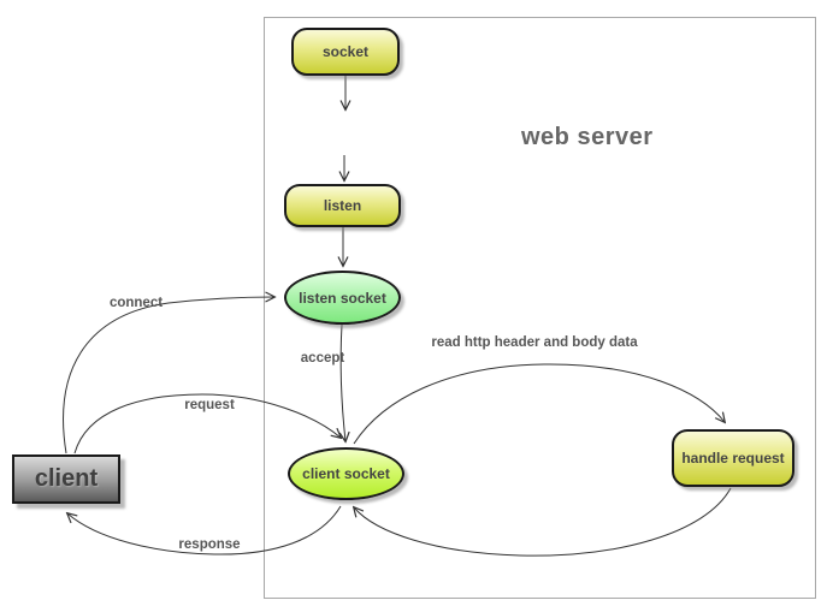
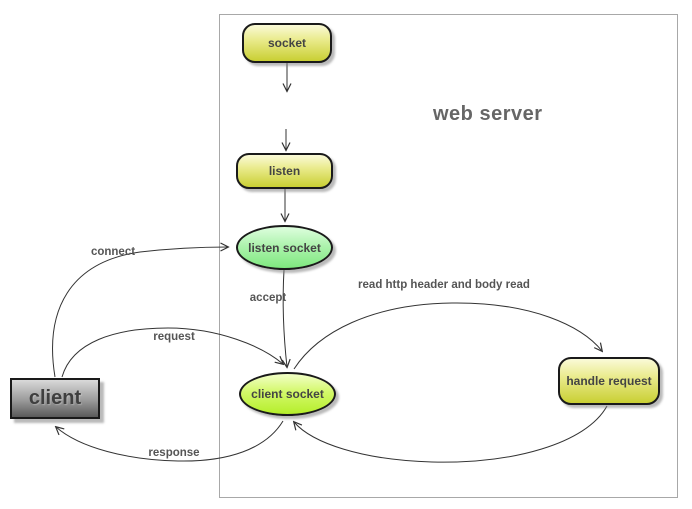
  web server
  socket
  listen
  listen socket
  client socket
  handle request
  client
  connect
  request
  accept
- read http header and body data
+ read http header and body read
  response
